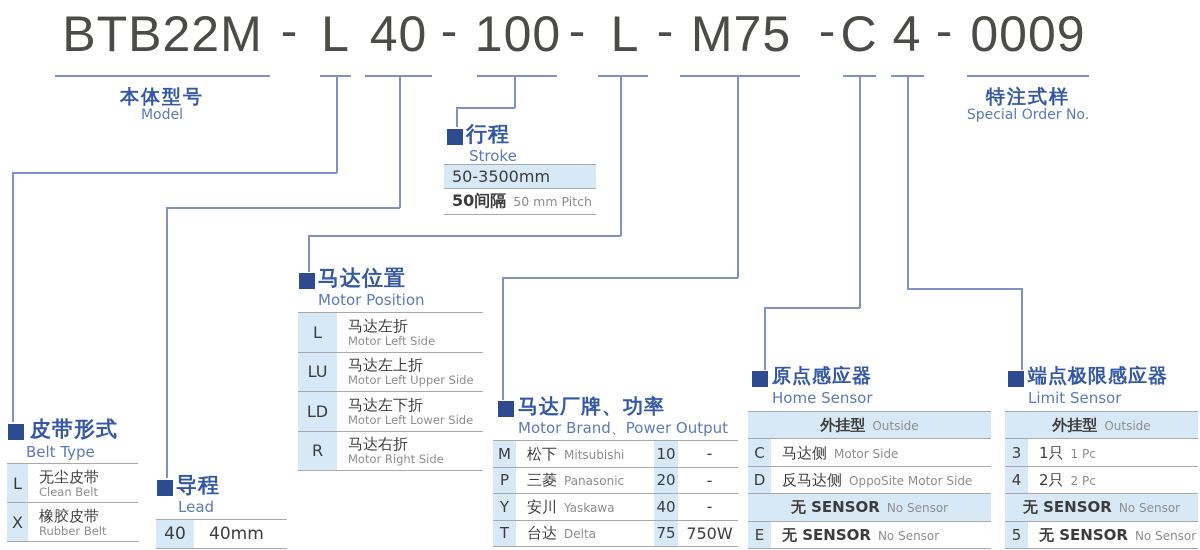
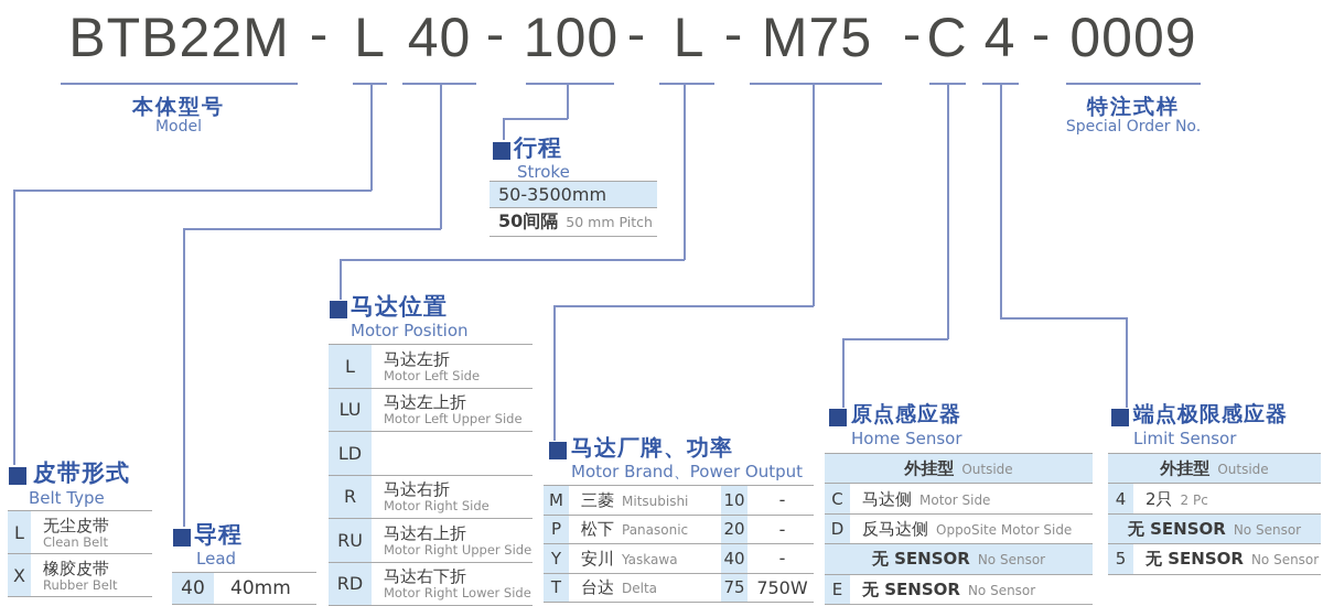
  BTB22M
  -
  L
  40
  -
  100
  -
  L
  -
  M75
  -
  C
  4
  -
  0009
  本体型号
  Model
  特注式样
  Special Order No.
  行程
  Stroke
  50-3500mm
  50间隔
  50 mm Pitch
  皮带形式
  Belt Type
  L
  无尘皮带
  Clean Belt
  X
  橡胶皮带
  Rubber Belt
  导程
  Lead
  40
  40mm
  马达位置
  Motor Position
  L
  马达左折
  Motor Left Side
  LU
  马达左上折
  Motor Left Upper Side
  LD
- 马达左下折
- Motor Left Lower Side
  R
  马达右折
  Motor Right Side
+ RU
+ 马达右上折
+ Motor Right Upper Side
+ RD
+ 马达右下折
+ Motor Right Lower Side
  马达厂牌、功率
  Motor Brand、Power Output
  M
- 松下
+ 三菱
  Mitsubishi
  10
  -
  P
- 三菱
+ 松下
  Panasonic
  20
  -
  Y
  安川
  Yaskawa
  40
  -
  T
  台达
  Delta
  75
  750W
  原点感应器
  Home Sensor
  外挂型
  Outside
  C
  马达侧
  Motor Side
  D
  反马达侧
  OppoSite Motor Side
  无 SENSOR
  No Sensor
  E
  无 SENSOR
  No Sensor
  端点极限感应器
  Limit Sensor
  外挂型
  Outside
- 3
- 1只
- 1 Pc
  4
  2只
  2 Pc
  无 SENSOR
  No Sensor
  5
  无 SENSOR
  No Sensor
